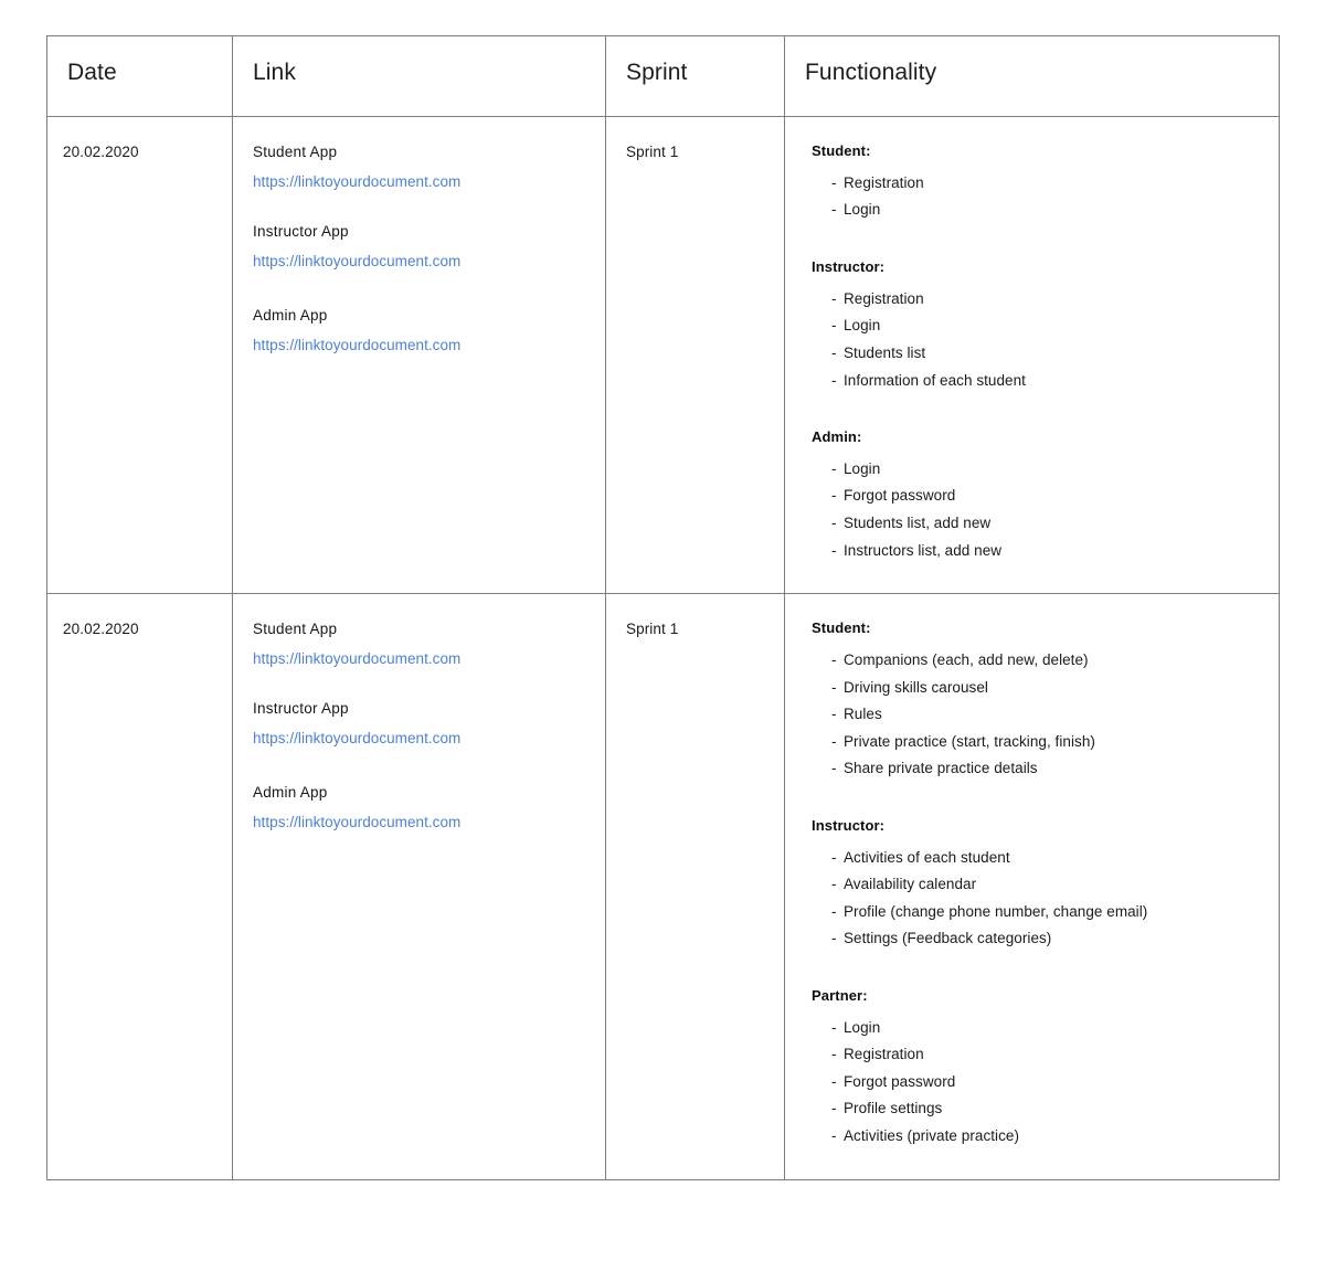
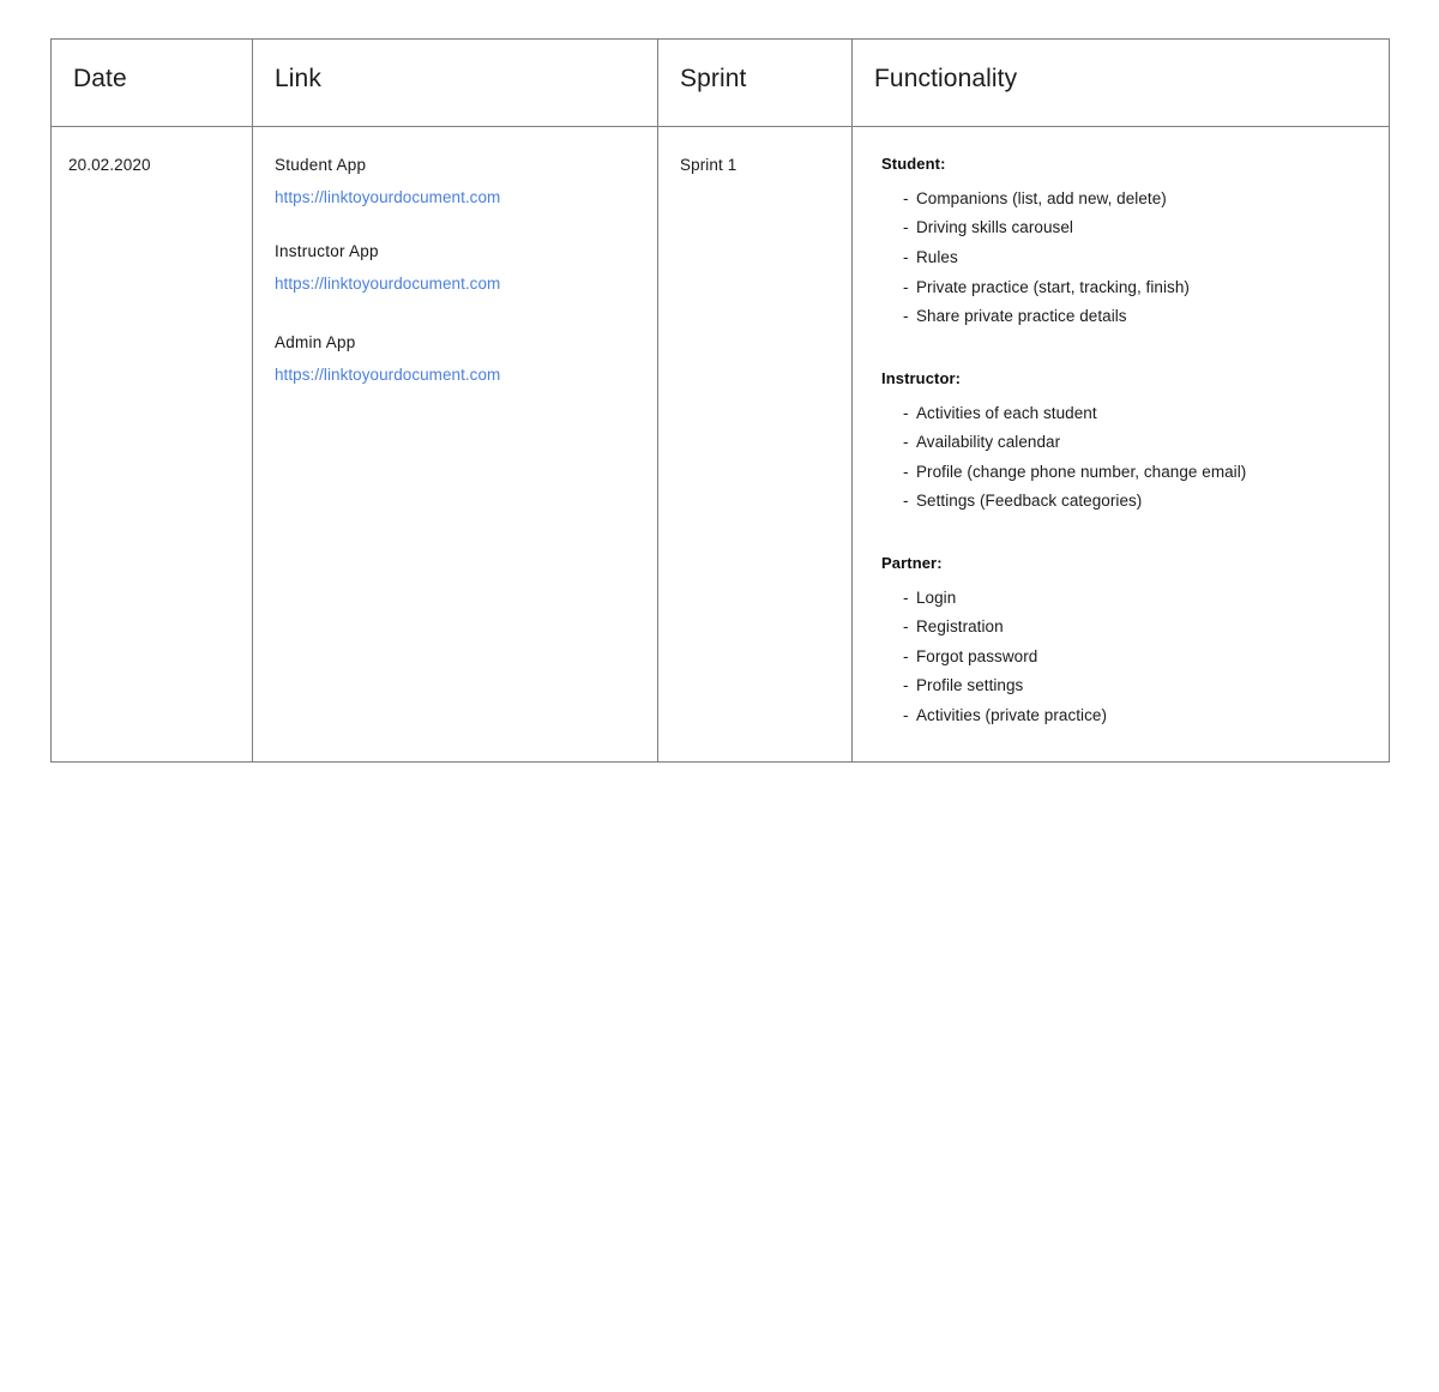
  Date	Link	Sprint	Functionality
- 20.02.2020	Student App https://linktoyourdocument.com Instructor App https://linktoyourdocument.com Admin App https://linktoyourdocument.com	Sprint 1	Student: - Registration - Login Instructor: - Registration - Login - Students list - Information of each student Admin: - Login - Forgot password - Students list, add new - Instructors list, add new
- 20.02.2020	Student App https://linktoyourdocument.com Instructor App https://linktoyourdocument.com Admin App https://linktoyourdocument.com	Sprint 1	Student: - Companions (each, add new, delete) - Driving skills carousel - Rules - Private practice (start, tracking, finish) - Share private practice details Instructor: - Activities of each student - Availability calendar - Profile (change phone number, change email) - Settings (Feedback categories) Partner: - Login - Registration - Forgot password - Profile settings - Activities (private practice)
+ 20.02.2020	Student App https://linktoyourdocument.com Instructor App https://linktoyourdocument.com Admin App https://linktoyourdocument.com	Sprint 1	Student: - Companions (list, add new, delete) - Driving skills carousel - Rules - Private practice (start, tracking, finish) - Share private practice details Instructor: - Activities of each student - Availability calendar - Profile (change phone number, change email) - Settings (Feedback categories) Partner: - Login - Registration - Forgot password - Profile settings - Activities (private practice)
